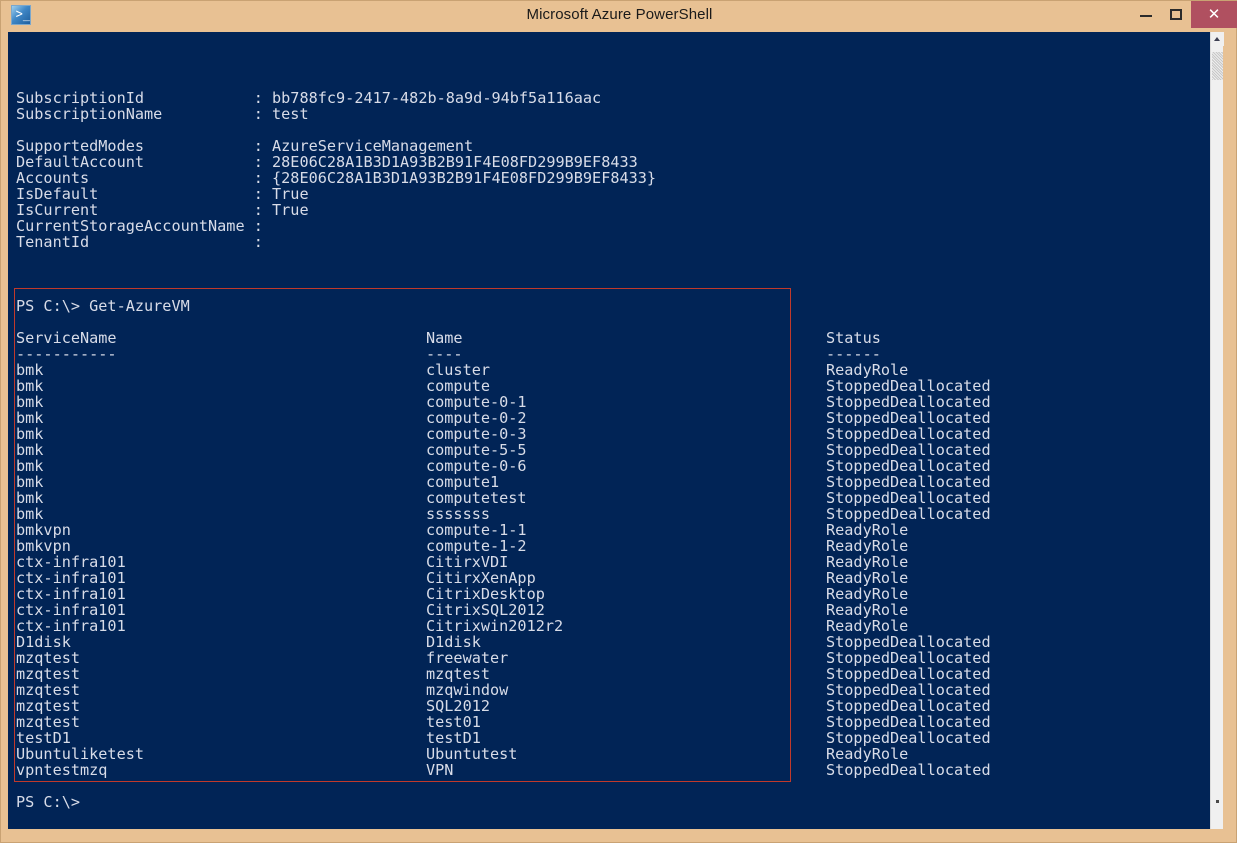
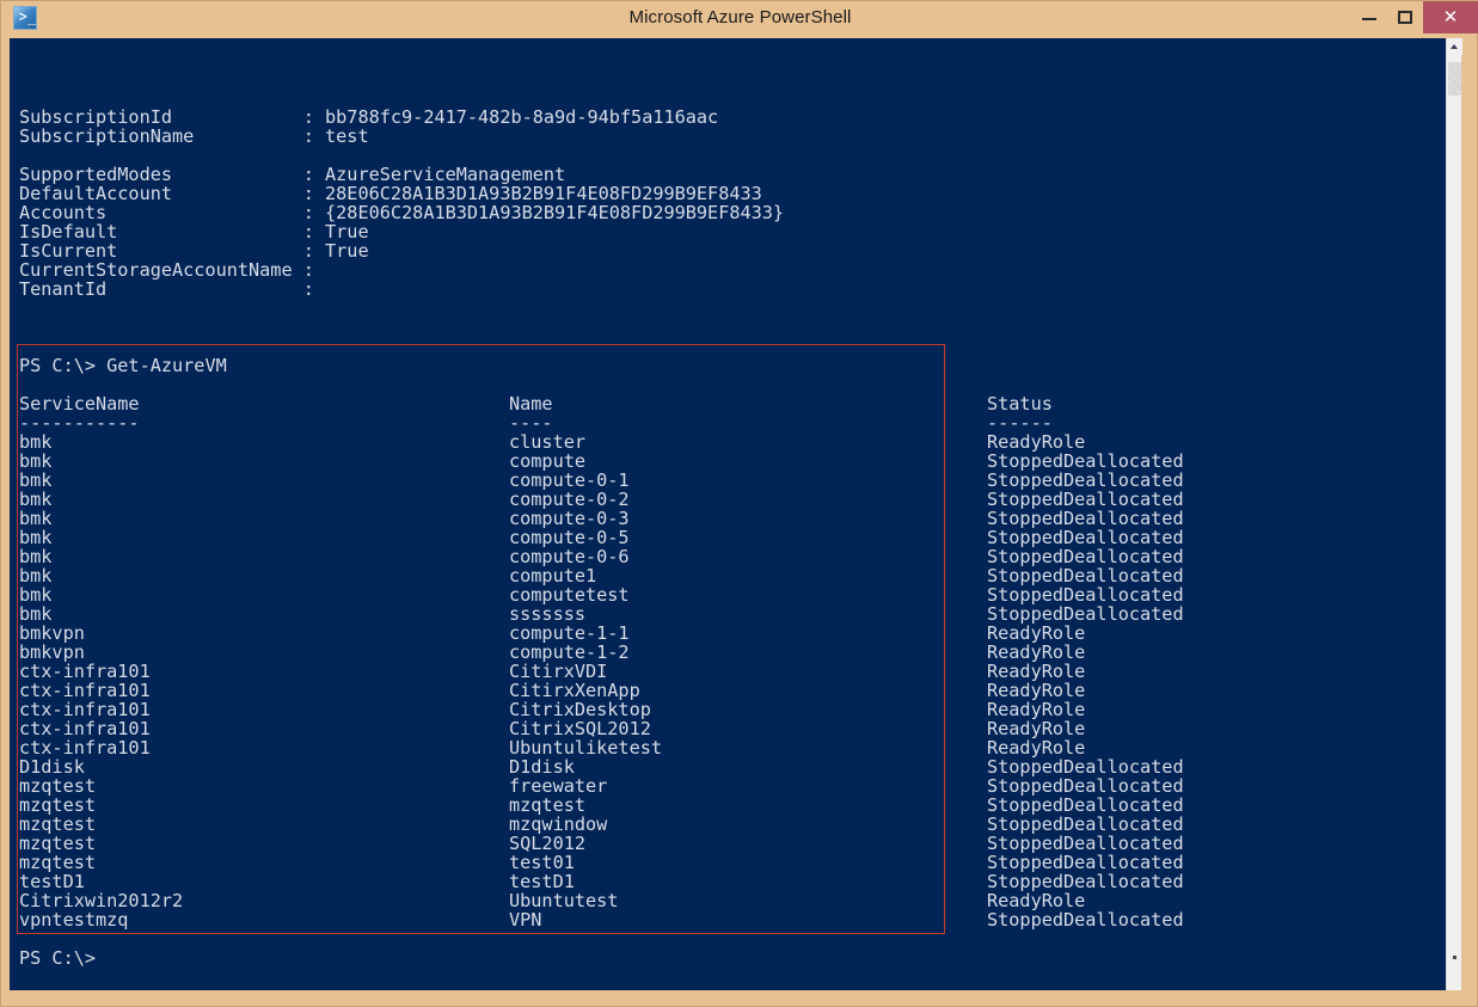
  >_
  Microsoft Azure PowerShell
  ✕
  SubscriptionId : bb788fc9-2417-482b-8a9d-94bf5a116aac
  SubscriptionName : test
  SupportedModes : AzureServiceManagement
  DefaultAccount : 28E06C28A1B3D1A93B2B91F4E08FD299B9EF8433
  Accounts : {28E06C28A1B3D1A93B2B91F4E08FD299B9EF8433}
  IsDefault : True
  IsCurrent : True
  CurrentStorageAccountName :
  TenantId :
  PS C:\> Get-AzureVM
  ServiceName
  Name
  Status
  -----------
  ----
  ------
  bmk
  cluster
  ReadyRole
  bmk
  compute
  StoppedDeallocated
  bmk
  compute-0-1
  StoppedDeallocated
  bmk
  compute-0-2
  StoppedDeallocated
  bmk
  compute-0-3
  StoppedDeallocated
  bmk
- compute-5-5
+ compute-0-5
  StoppedDeallocated
  bmk
  compute-0-6
  StoppedDeallocated
  bmk
  compute1
  StoppedDeallocated
  bmk
  computetest
  StoppedDeallocated
  bmk
  sssssss
  StoppedDeallocated
  bmkvpn
  compute-1-1
  ReadyRole
  bmkvpn
  compute-1-2
  ReadyRole
  ctx-infra101
  CitirxVDI
  ReadyRole
  ctx-infra101
  CitirxXenApp
  ReadyRole
  ctx-infra101
  CitrixDesktop
  ReadyRole
  ctx-infra101
  CitrixSQL2012
  ReadyRole
  ctx-infra101
- Citrixwin2012r2
+ Ubuntuliketest
  ReadyRole
  D1disk
  D1disk
  StoppedDeallocated
  mzqtest
  freewater
  StoppedDeallocated
  mzqtest
  mzqtest
  StoppedDeallocated
  mzqtest
  mzqwindow
  StoppedDeallocated
  mzqtest
  SQL2012
  StoppedDeallocated
  mzqtest
  test01
  StoppedDeallocated
  testD1
  testD1
  StoppedDeallocated
- Ubuntuliketest
+ Citrixwin2012r2
  Ubuntutest
  ReadyRole
  vpntestmzq
  VPN
  StoppedDeallocated
  PS C:\>
